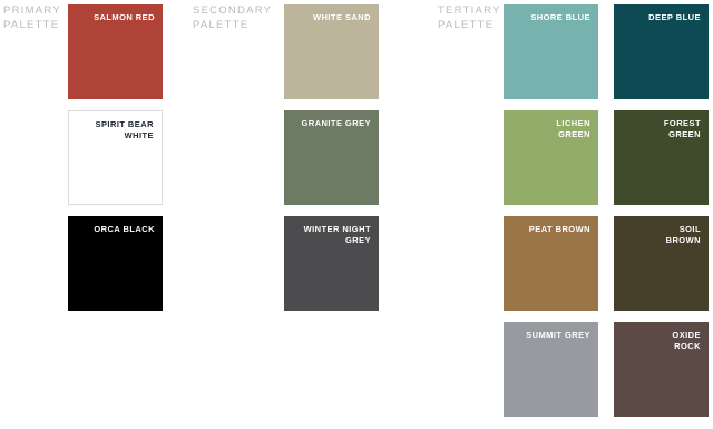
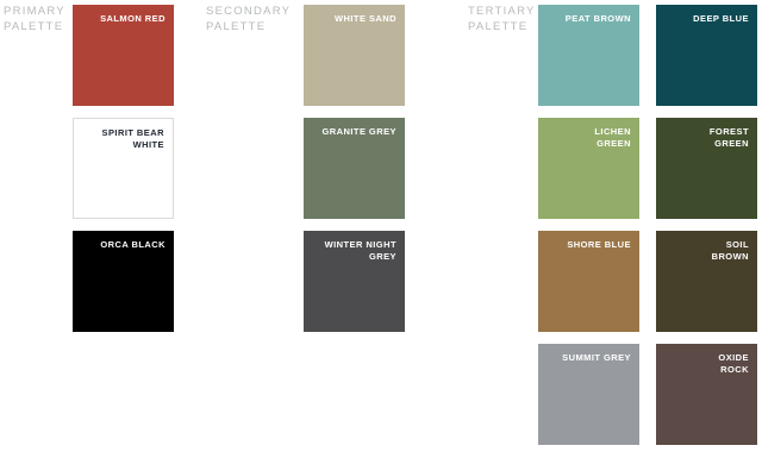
  PRIMARY
  PALETTE
  SECONDARY
  PALETTE
  TERTIARY
  PALETTE
  SALMON RED
  SPIRIT BEAR
  WHITE
  ORCA BLACK
  WHITE SAND
  GRANITE GREY
  WINTER NIGHT
  GREY
- SHORE BLUE
+ PEAT BROWN
  LICHEN
  GREEN
- PEAT BROWN
+ SHORE BLUE
  SUMMIT GREY
  DEEP BLUE
  FOREST
  GREEN
  SOIL
  BROWN
  OXIDE
  ROCK
